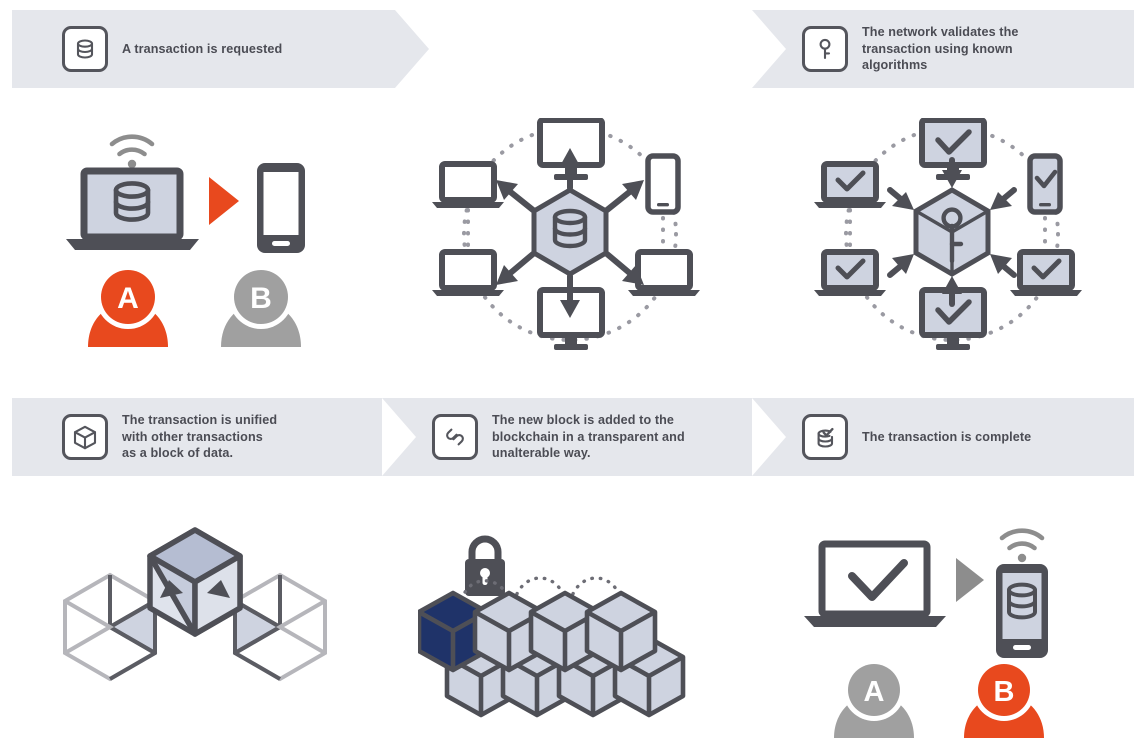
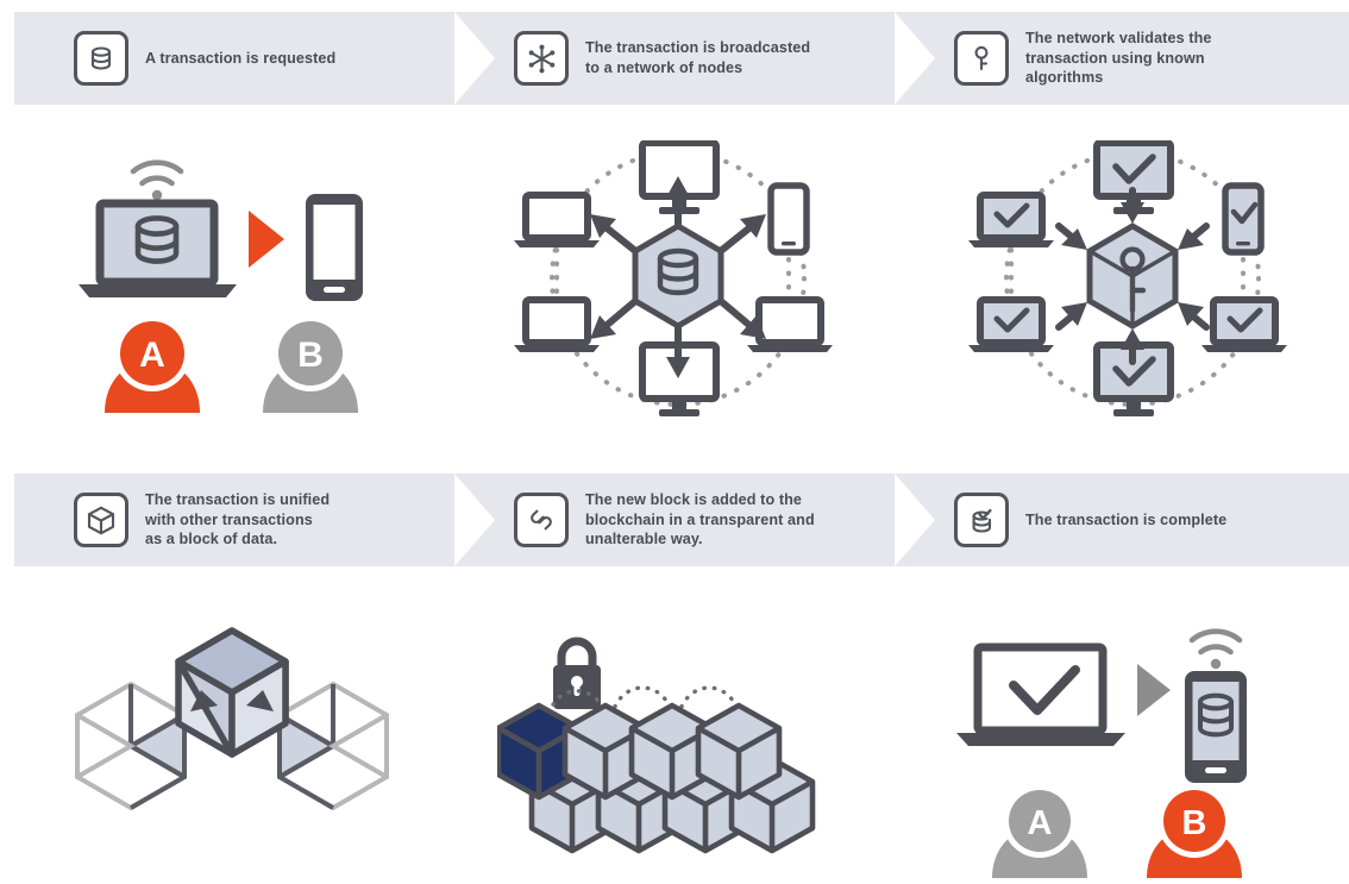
  A transaction is requested
+ The transaction is broadcasted
+ to a network of nodes
  The network validates the
  transaction using known
  algorithms
  The transaction is unified
  with other transactions
  as a block of data.
  The new block is added to the
  blockchain in a transparent and
  unalterable way.
  The transaction is complete
  A
  B
  A
  B
